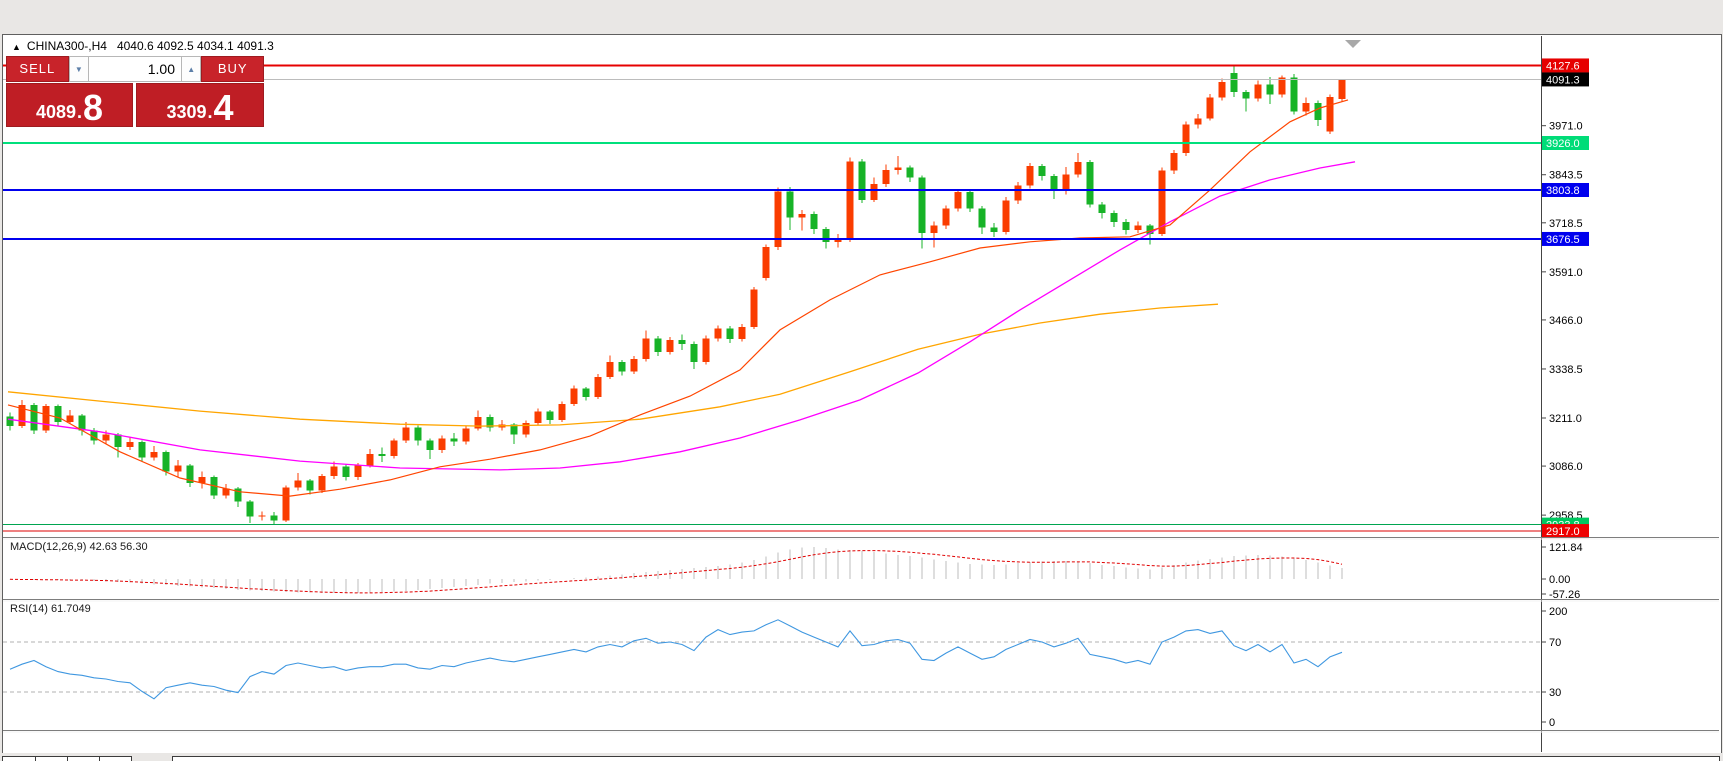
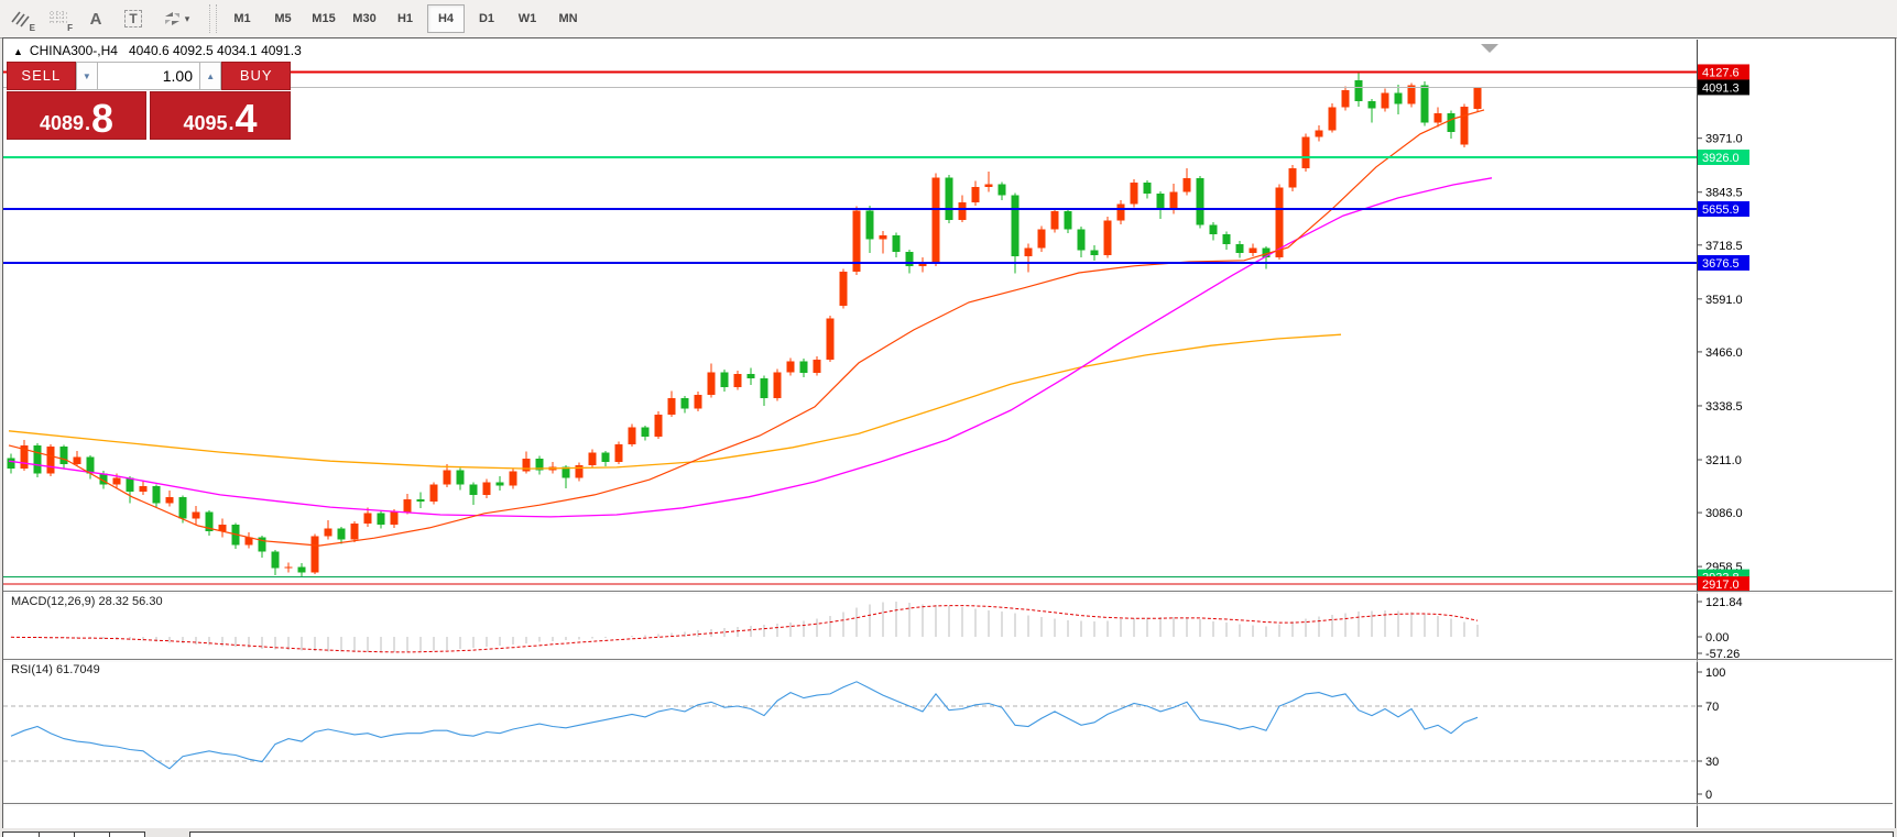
+ E
+ F
+ A
+ T
+ ▾
+ M1
+ M5
+ M15
+ M30
+ H1
+ H4
+ D1
+ W1
+ MN
  ▲ CHINA300-,H4 4040.6 4092.5 4034.1 4091.3
- MACD(12,26,9) 42.63 56.30
+ MACD(12,26,9) 28.32 56.30
  RSI(14) 61.7049
  SELL
  ▼
  1.00
  ▲
  BUY
  4089
  .
  8
- 3309
+ 4095
  .
  4
  3971.0
  3843.5
  3718.5
  3591.0
  3466.0
  3338.5
  3211.0
  3086.0
  2958.5
  4127.6
  4091.3
  3926.0
- 3803.8
+ 5655.9
  3676.5
  2917.0
  121.84
  0.00
  -57.26
- 200
+ 100
  70
  30
  0
